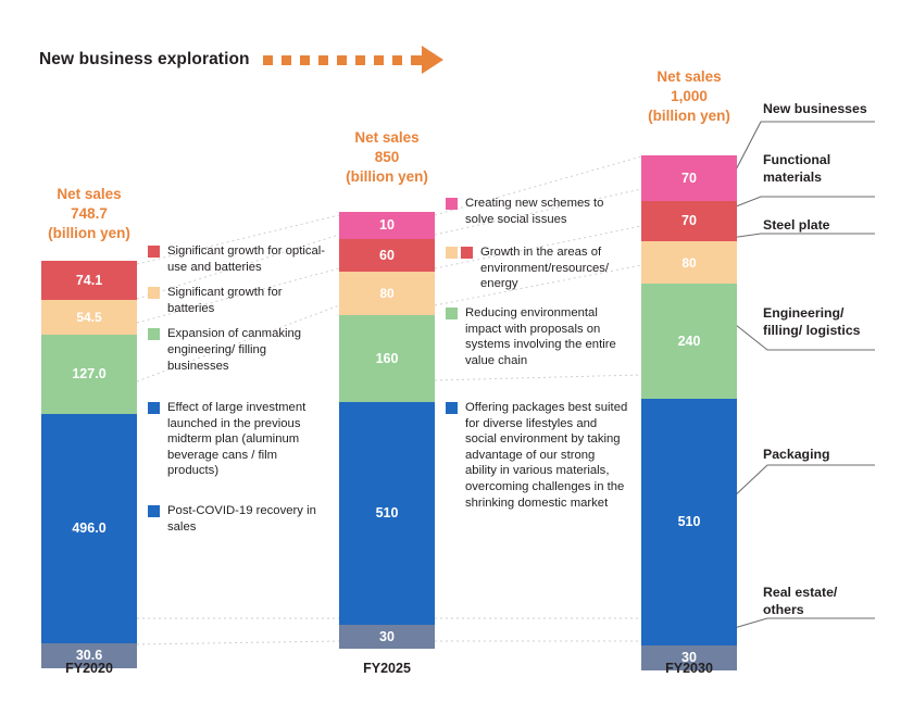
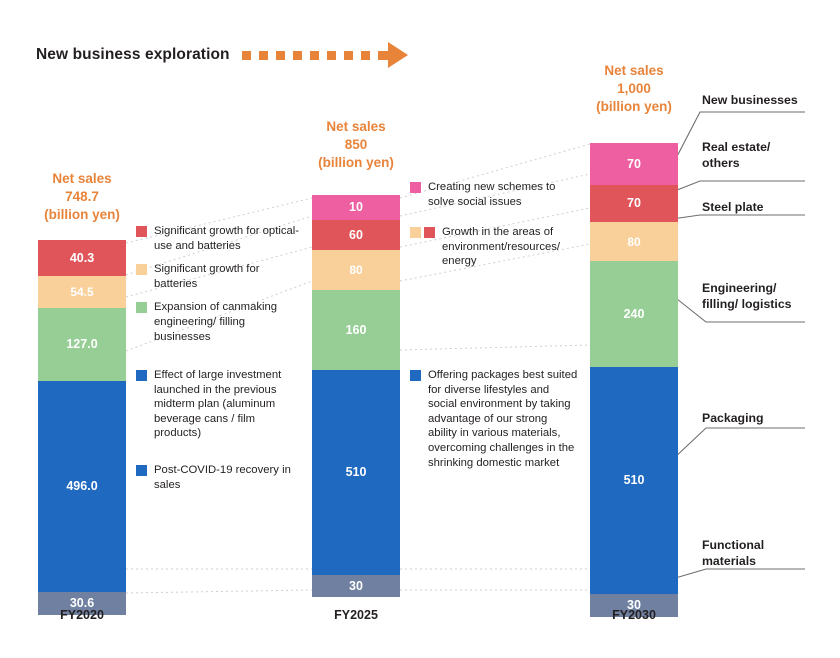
  New business exploration
  Net sales
  748.7
  (billion yen)
  Net sales
  850
  (billion yen)
  Net sales
  1,000
  (billion yen)
- 74.1
+ 40.3
  54.5
  127.0
  496.0
  30.6
  FY2020
  10
  60
  80
  160
  510
  30
  FY2025
  70
  70
  80
  240
  510
  30
  FY2030
  Significant growth for optical-use and batteries
  Significant growth for batteries
  Expansion of canmaking engineering/ filling businesses
  Effect of large investment launched in the previous midterm plan (aluminum beverage cans / film products)
  Post-COVID-19 recovery in sales
  Creating new schemes to solve social issues
  Growth in the areas of environment/resources/ energy
- Reducing environmental impact with proposals on systems involving the entire value chain
  Offering packages best suited for diverse lifestyles and social environment by taking advantage of our strong ability in various materials, overcoming challenges in the shrinking domestic market
  New businesses
- Functional materials
+ Real estate/ others
  Steel plate
  Engineering/ filling/ logistics
  Packaging
- Real estate/ others
+ Functional materials
